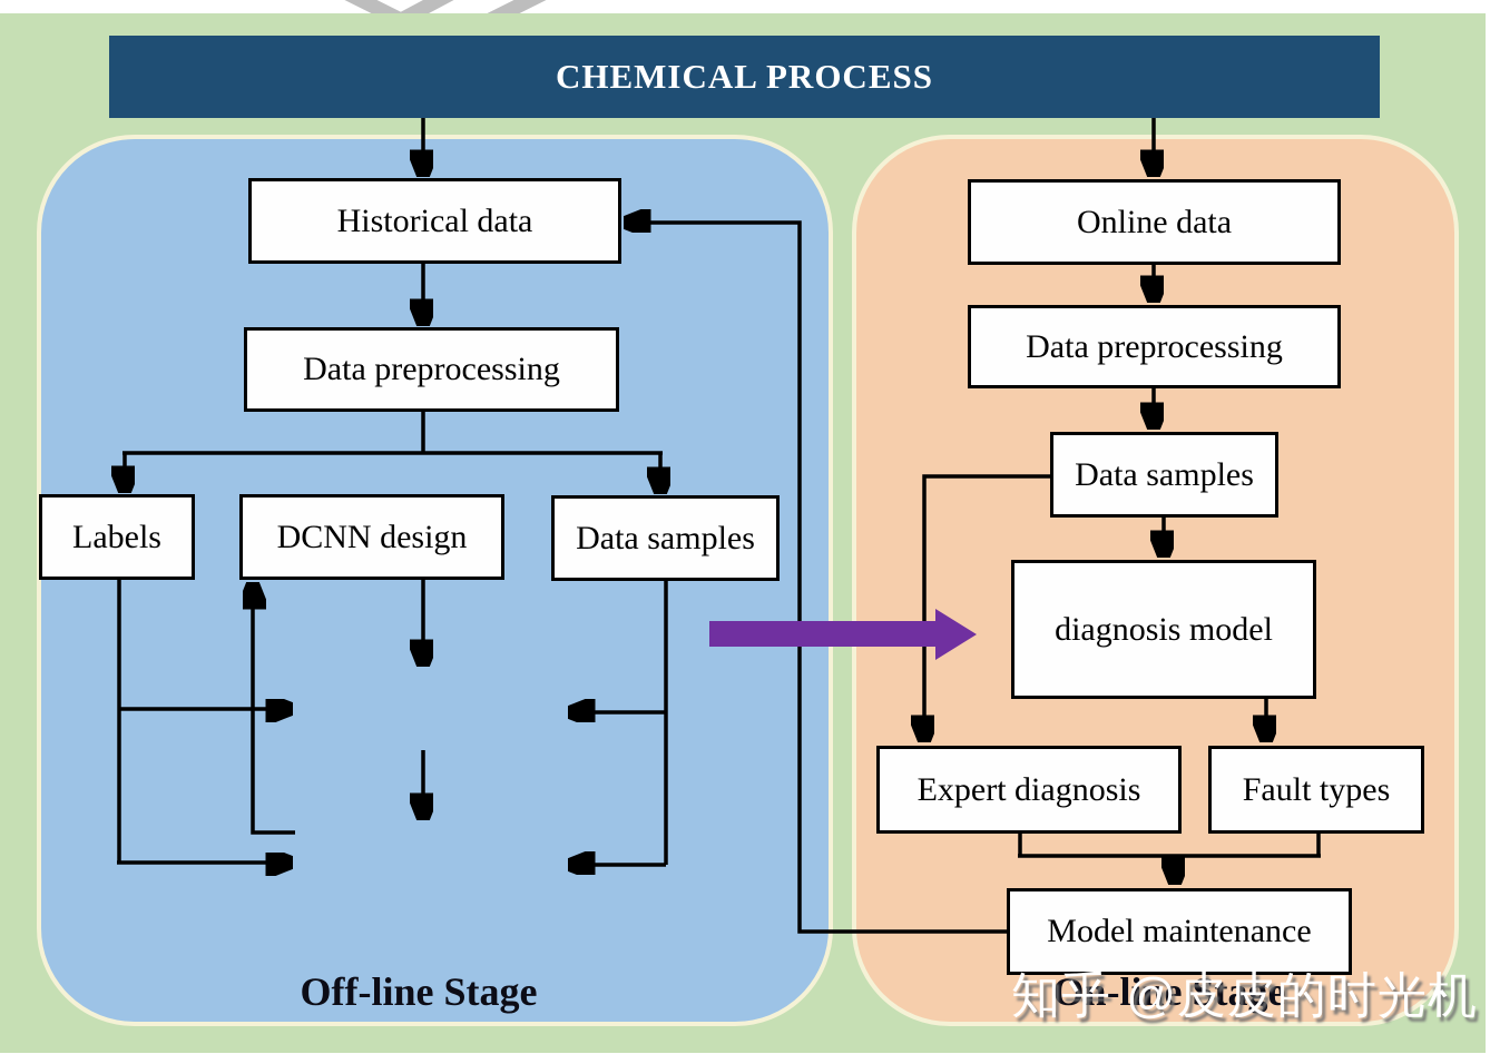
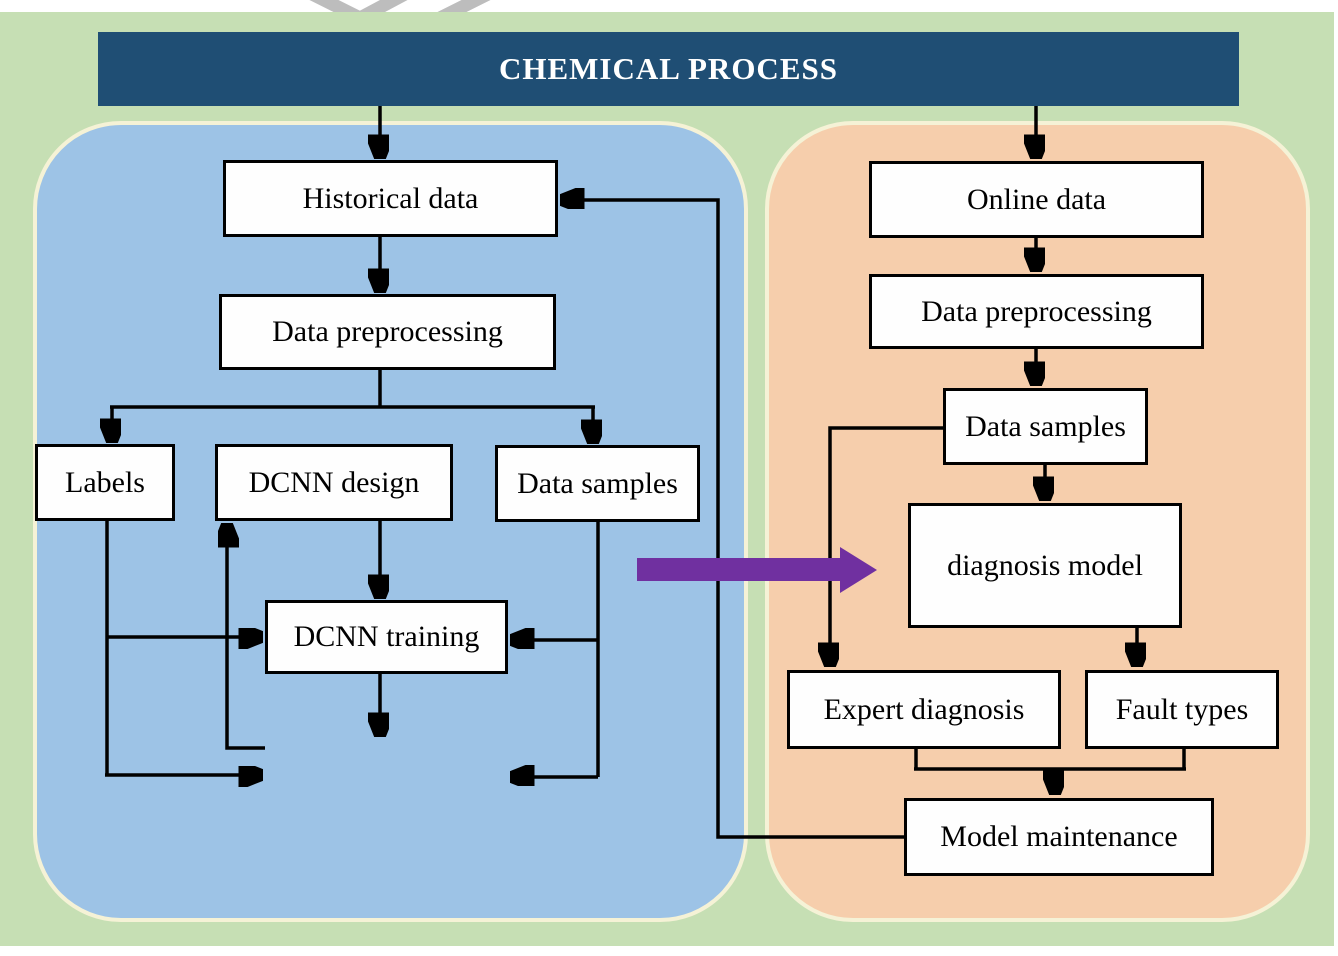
  CHEMICAL PROCESS
  Historical data
  Data preprocessing
  Labels
  DCNN design
  Data samples
+ DCNN training
  Online data
  Data preprocessing
  Data samples
  diagnosis model
  Expert diagnosis
  Fault types
  Model maintenance
- Off-line Stage
- On-line Stage
- 知乎 @皮皮的时光机
